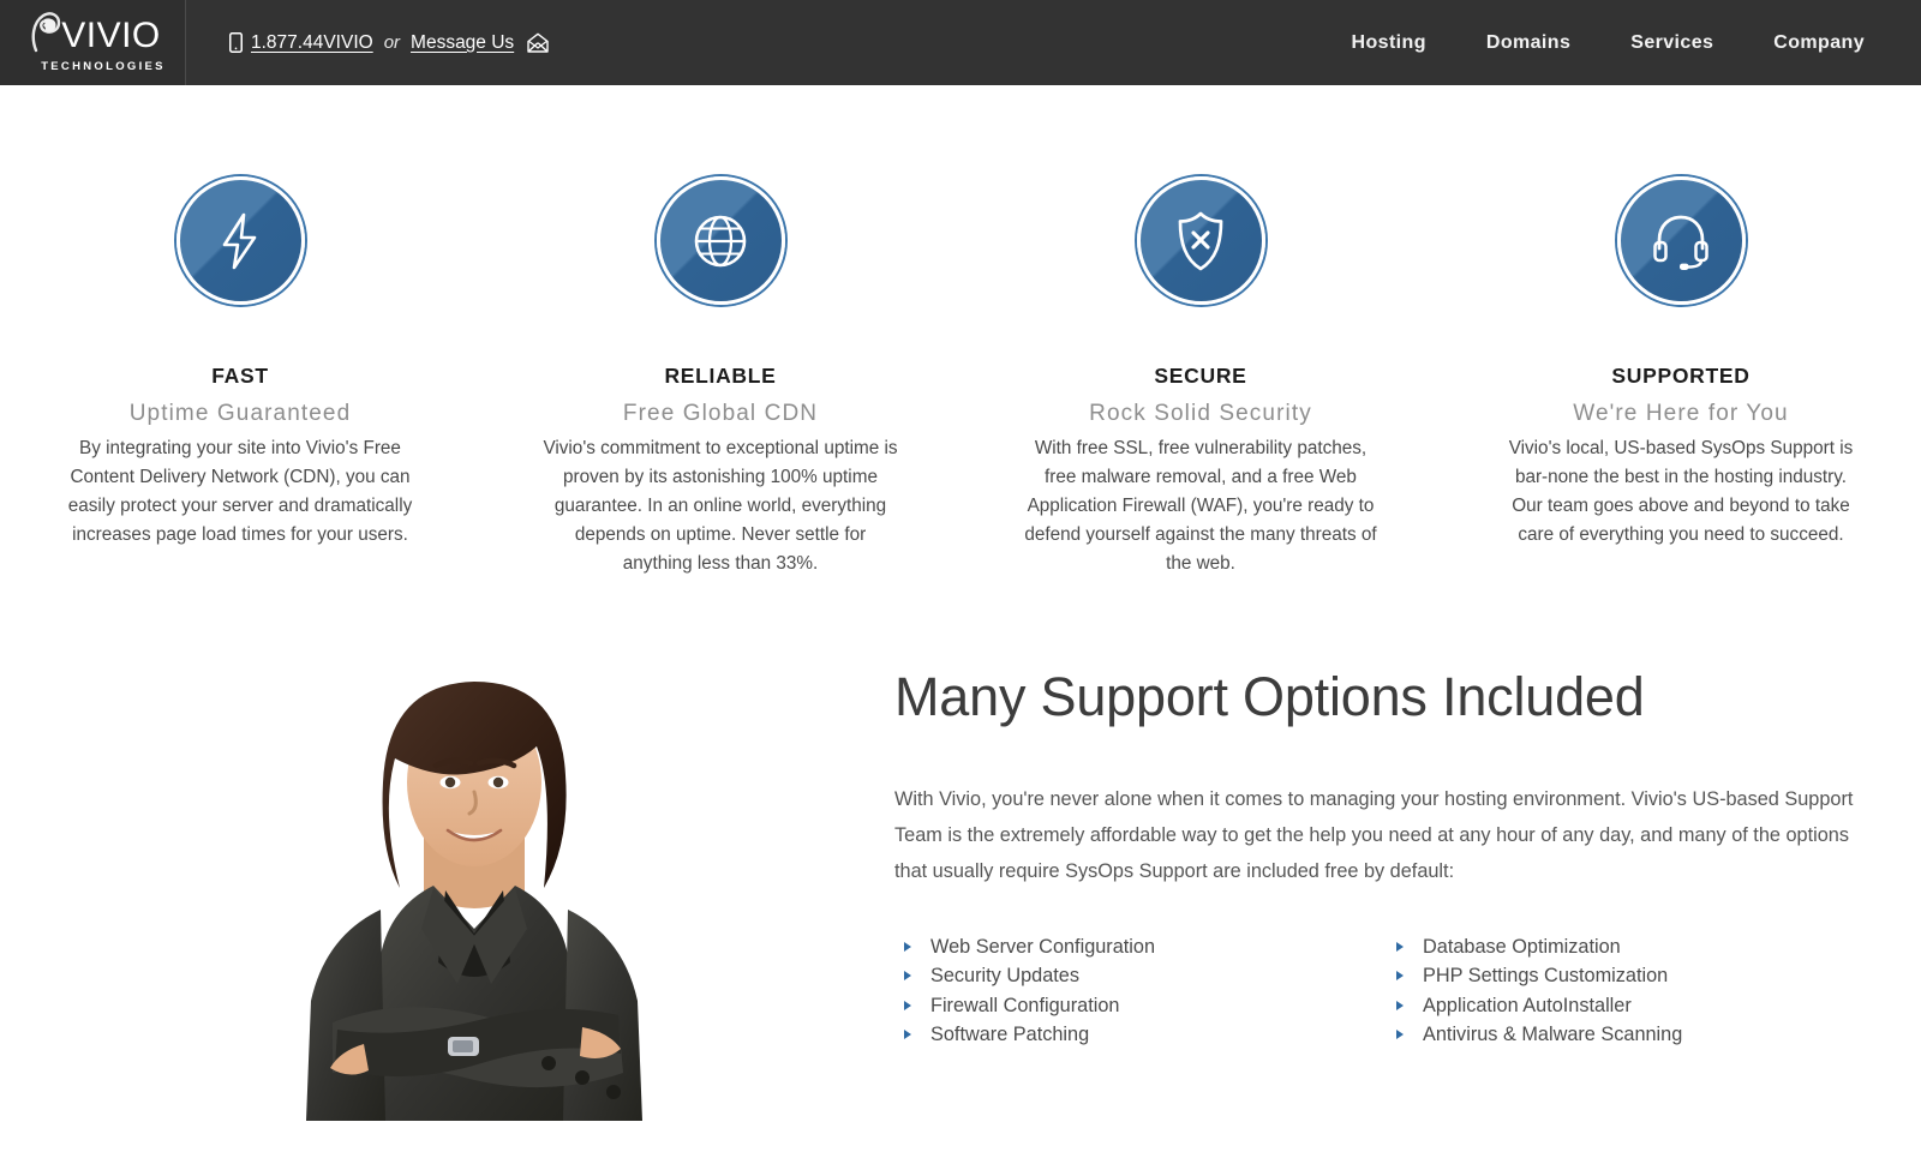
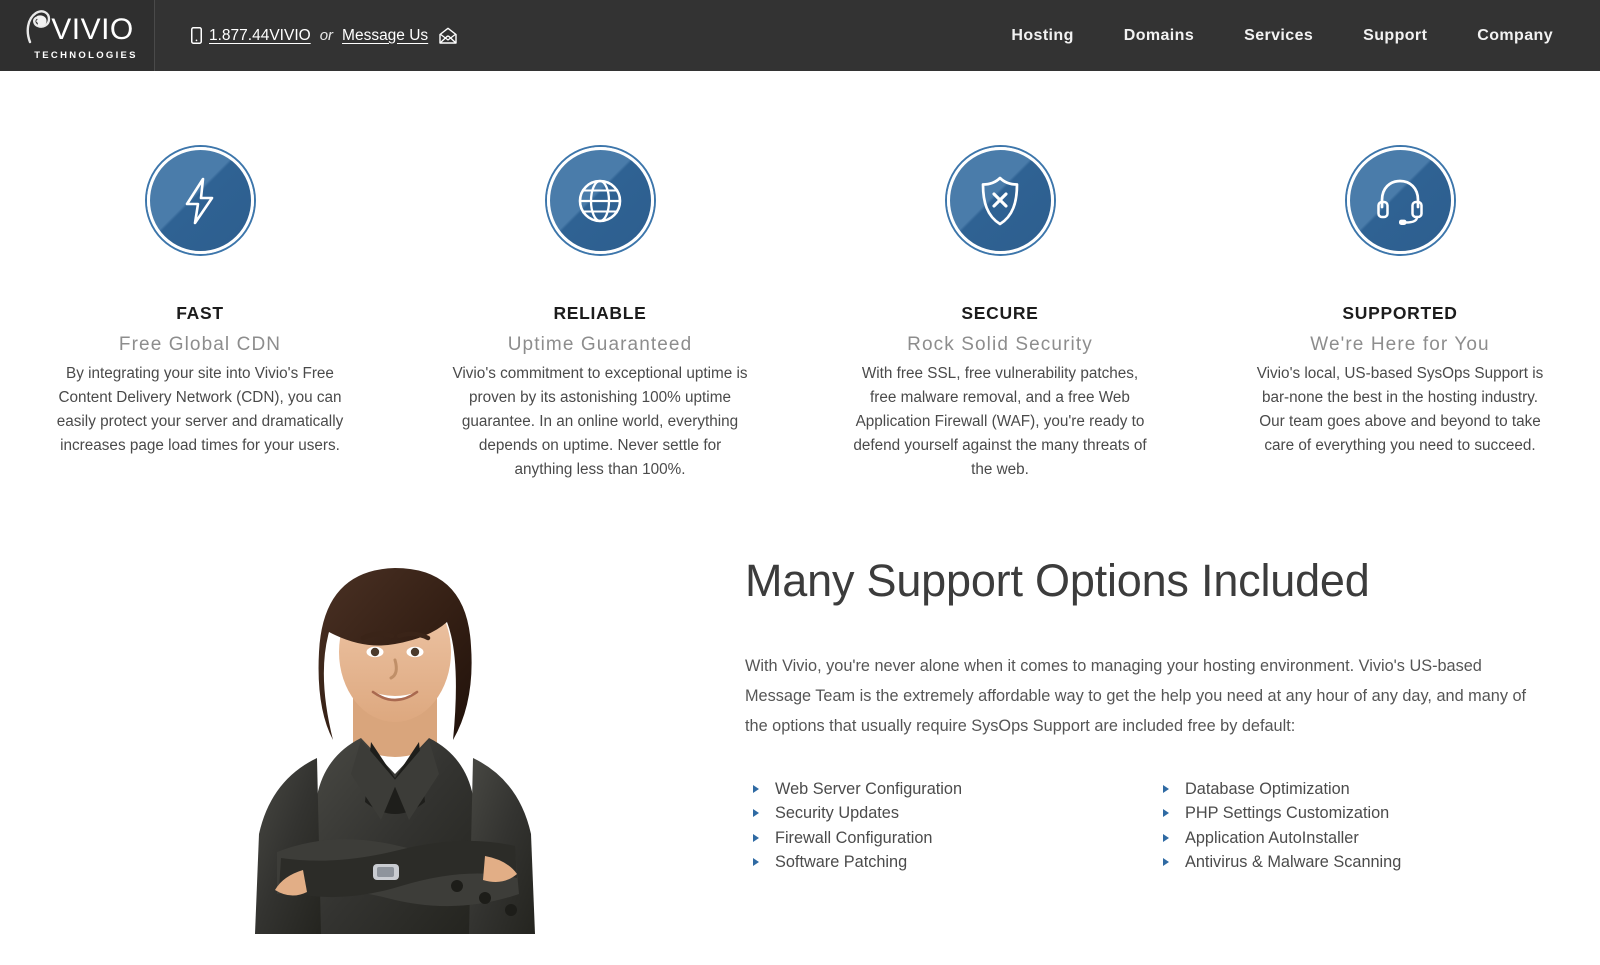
  VIVIO
  TECHNOLOGIES
  1.877.44VIVIO
  or
  Message Us
  Hosting
  Domains
  Services
+ Support
  Company
  FAST
- Uptime Guaranteed
+ Free Global CDN
  By integrating your site into Vivio's Free Content Delivery Network (CDN), you can easily protect your server and dramatically increases page load times for your users.
  RELIABLE
- Free Global CDN
+ Uptime Guaranteed
- Vivio's commitment to exceptional uptime is proven by its astonishing 100% uptime guarantee. In an online world, everything depends on uptime. Never settle for anything less than 33%.
+ Vivio's commitment to exceptional uptime is proven by its astonishing 100% uptime guarantee. In an online world, everything depends on uptime. Never settle for anything less than 100%.
  SECURE
  Rock Solid Security
  With free SSL, free vulnerability patches, free malware removal, and a free Web Application Firewall (WAF), you're ready to defend yourself against the many threats of the web.
  SUPPORTED
  We're Here for You
  Vivio's local, US-based SysOps Support is bar-none the best in the hosting industry. Our team goes above and beyond to take care of everything you need to succeed.
  Many Support Options Included
- With Vivio, you're never alone when it comes to managing your hosting environment. Vivio's US-based Support Team is the extremely affordable way to get the help you need at any hour of any day, and many of the options that usually require SysOps Support are included free by default:
+ With Vivio, you're never alone when it comes to managing your hosting environment. Vivio's US-based Message Team is the extremely affordable way to get the help you need at any hour of any day, and many of the options that usually require SysOps Support are included free by default:
  Web Server Configuration
  Security Updates
  Firewall Configuration
  Software Patching
  Database Optimization
  PHP Settings Customization
  Application AutoInstaller
  Antivirus & Malware Scanning
